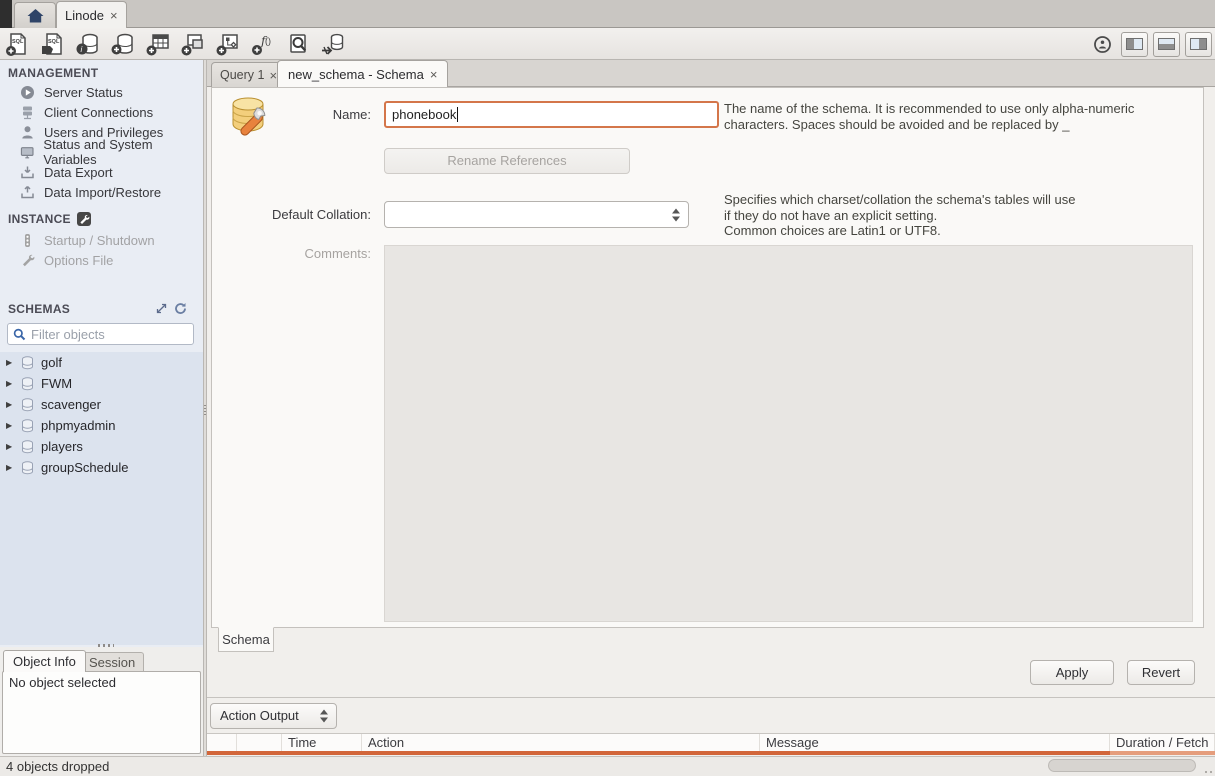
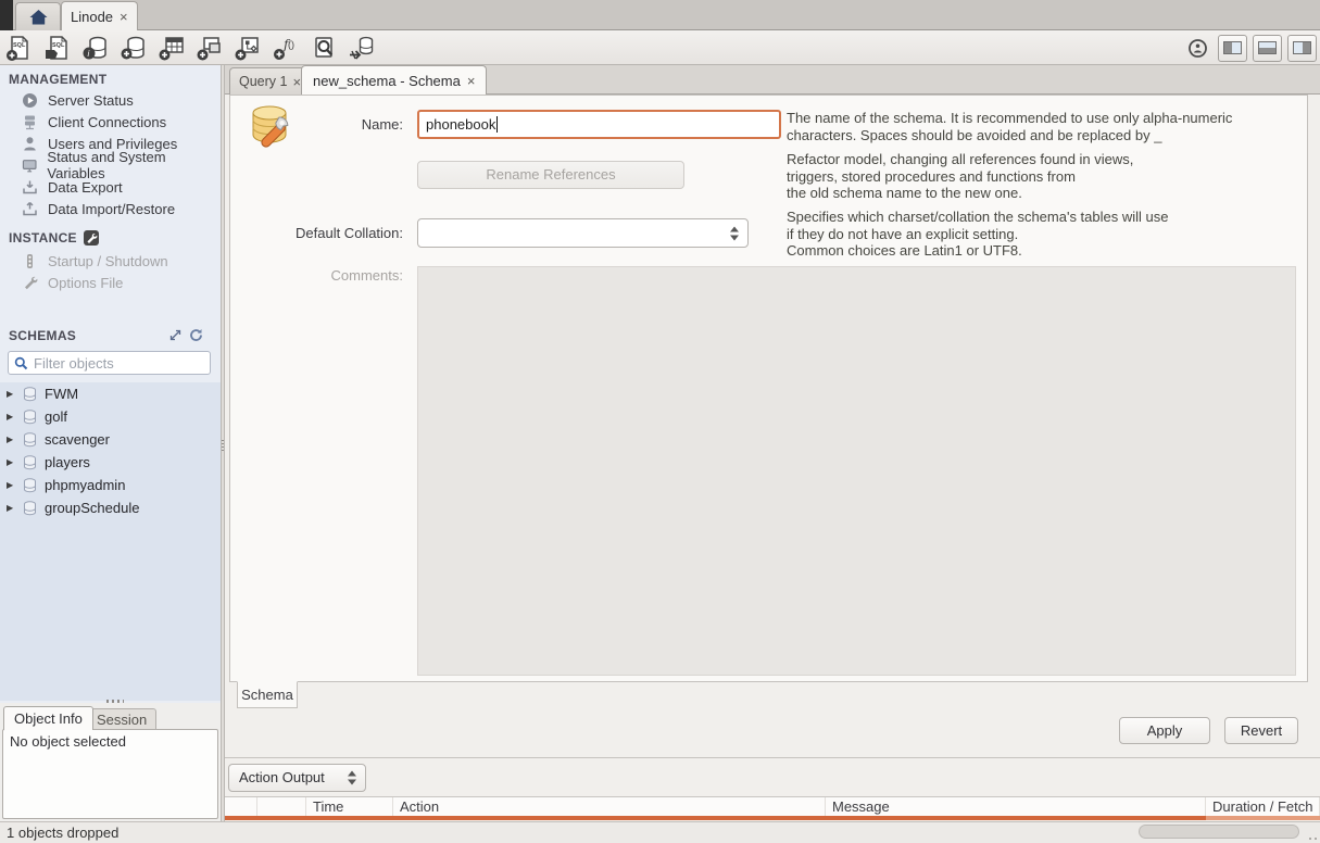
  Linode
  ×
  i
  f
  ()
  MANAGEMENT
  Server Status
  Client Connections
  Users and Privileges
  Status and System Variables
  Data Export
  Data Import/Restore
  INSTANCE
  Startup / Shutdown
  Options File
  SCHEMAS
  Filter objects
  ▶
- golf
+ FWM
  ▶
- FWM
+ golf
  ▶
  scavenger
  ▶
- phpmyadmin
+ players
  ▶
- players
+ phpmyadmin
  ▶
  groupSchedule
  Object Info
  Session
  No object selected
  Query 1
  ×
  new_schema - Schema
  ×
  Name:
  phonebook
  Rename References
  Default Collation:
  Comments:
  The name of the schema. It is recommended to use only alpha-numeric
  characters. Spaces should be avoided and be replaced by _
+ Refactor model, changing all references found in views,
+ triggers, stored procedures and functions from
+ the old schema name to the new one.
  Specifies which charset/collation the schema's tables will use
  if they do not have an explicit setting.
  Common choices are Latin1 or UTF8.
  Schema
  Apply
  Revert
  Action Output
  Time
  Action
  Message
  Duration / Fetch
- 4 objects dropped
+ 1 objects dropped
